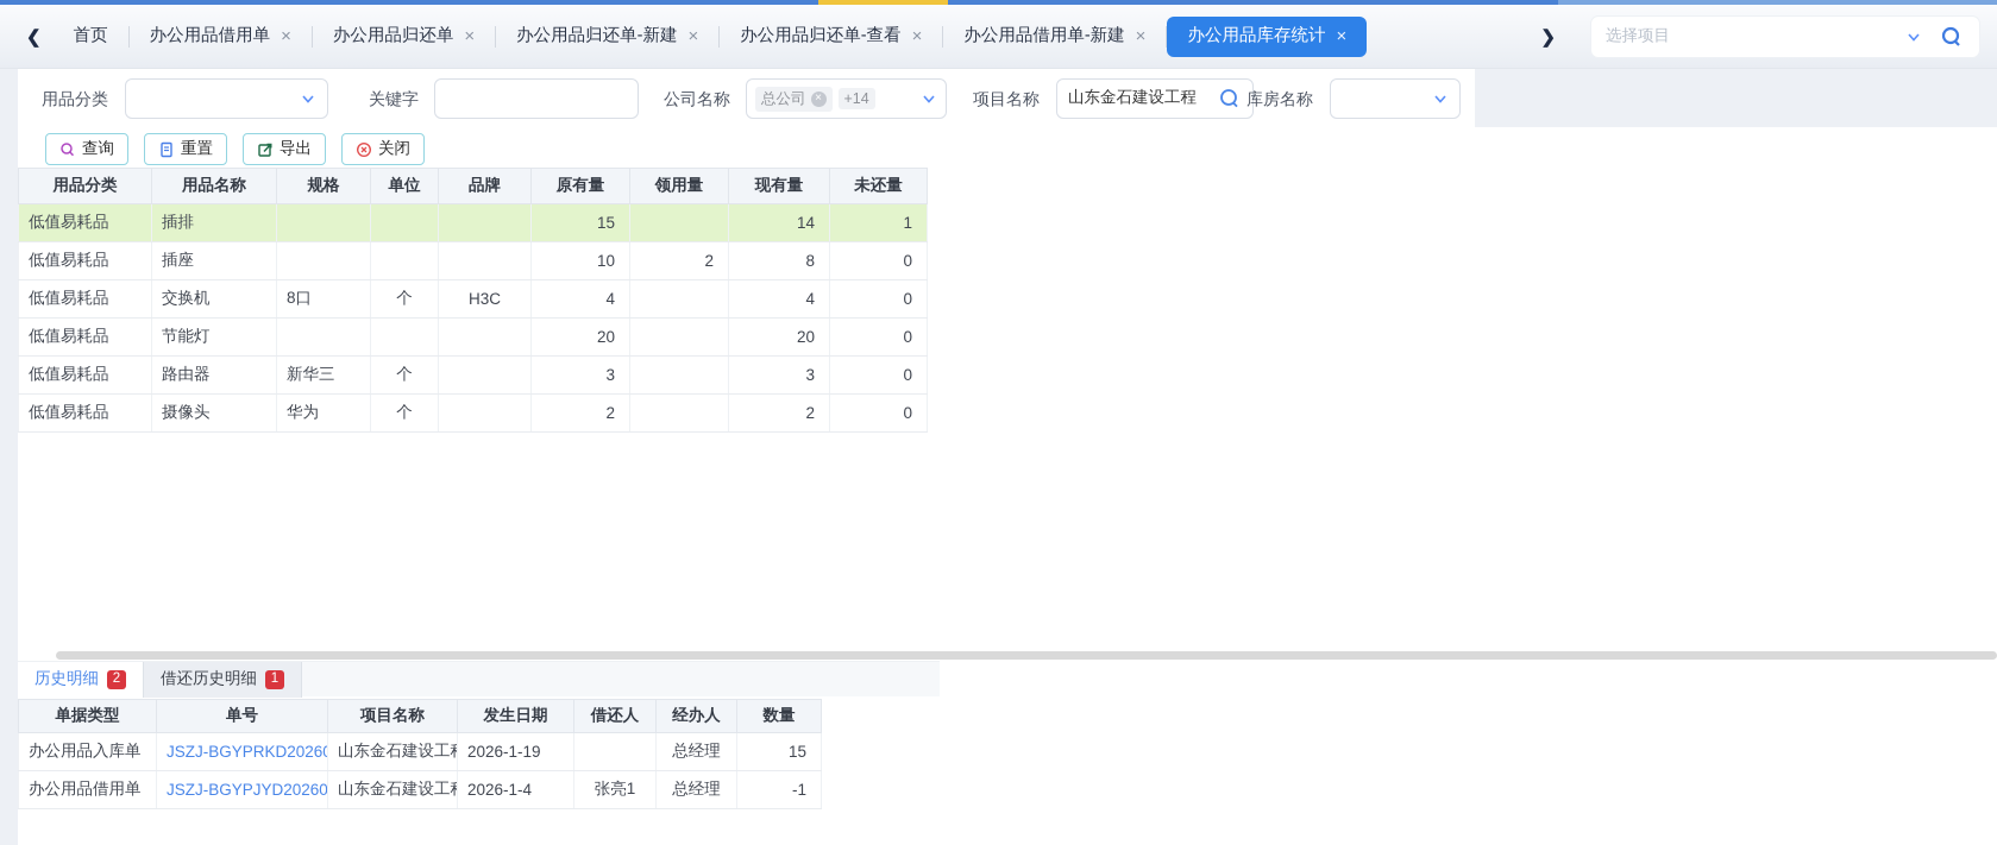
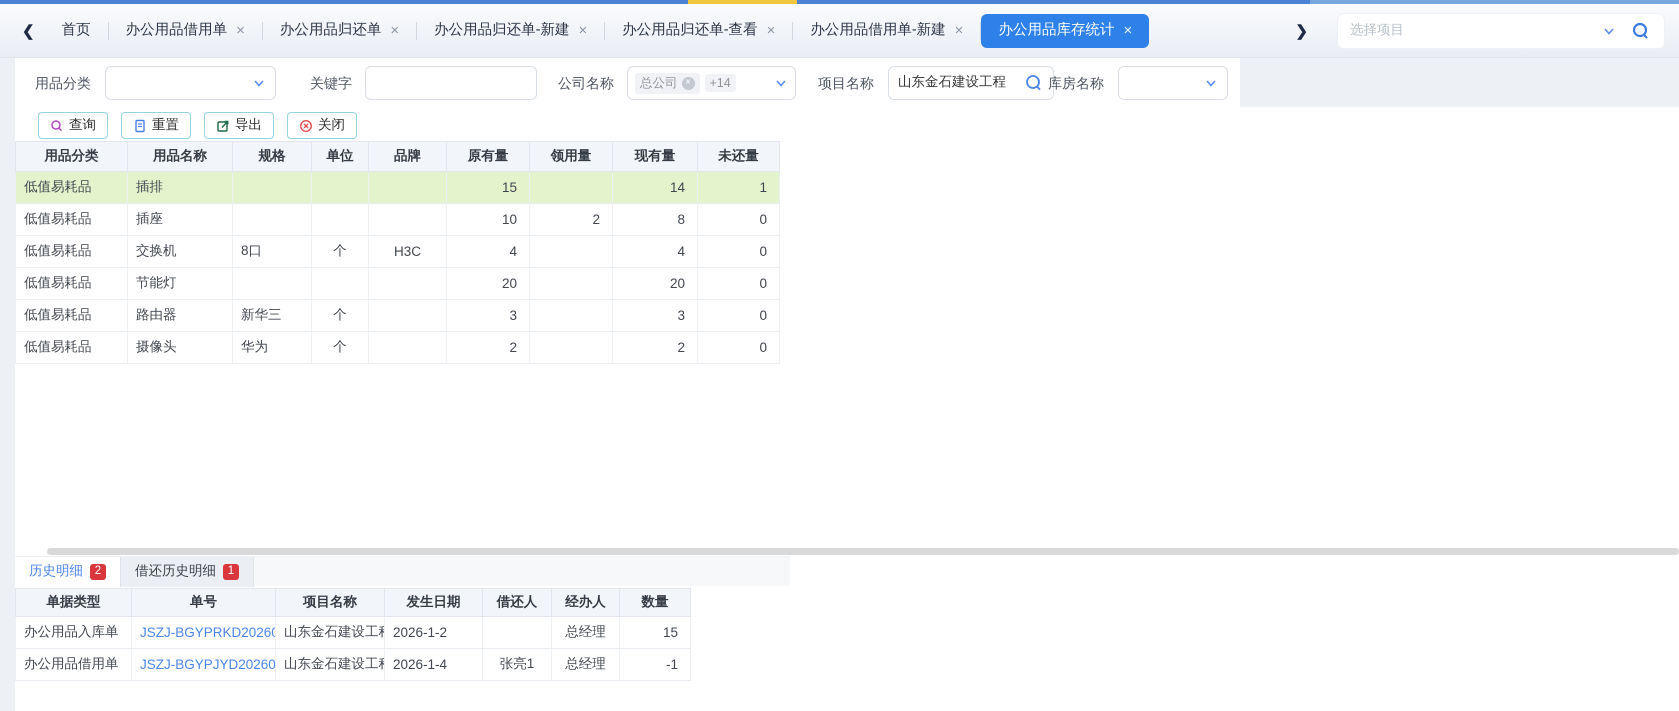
  ❮
  首页
  办公用品借用单
  ×
  办公用品归还单
  ×
  办公用品归还单-新建
  ×
  办公用品归还单-查看
  ×
  办公用品借用单-新建
  ×
  办公用品库存统计
  ×
  ❯
  选择项目
  用品分类
  关键字
  公司名称
  总公司
  ×
  +14
  项目名称
  山东金石建设工程
  库房名称
  查询
  重置
  导出
  关闭
  用品分类	用品名称	规格	单位	品牌	原有量	领用量	现有量	未还量
  低值易耗品	插排				15		14	1
  低值易耗品	插座				10	2	8	0
  低值易耗品	交换机	8口	个	H3C	4		4	0
  低值易耗品	节能灯				20		20	0
  低值易耗品	路由器	新华三	个		3		3	0
  低值易耗品	摄像头	华为	个		2		2	0
  历史明细
  2
  借还历史明细
  1
  单据类型	单号	项目名称	发生日期	借还人	经办人	数量
- 办公用品入库单	JSZJ-BGYPRKD2026	山东金石建设工	2026-1-19		总经理	15
+ 办公用品入库单	JSZJ-BGYPRKD2026	山东金石建设工	2026-1-2		总经理	15
  办公用品借用单	JSZJ-BGYPJYD20260	山东金石建设工	2026-1-4	张亮1	总经理	-1
